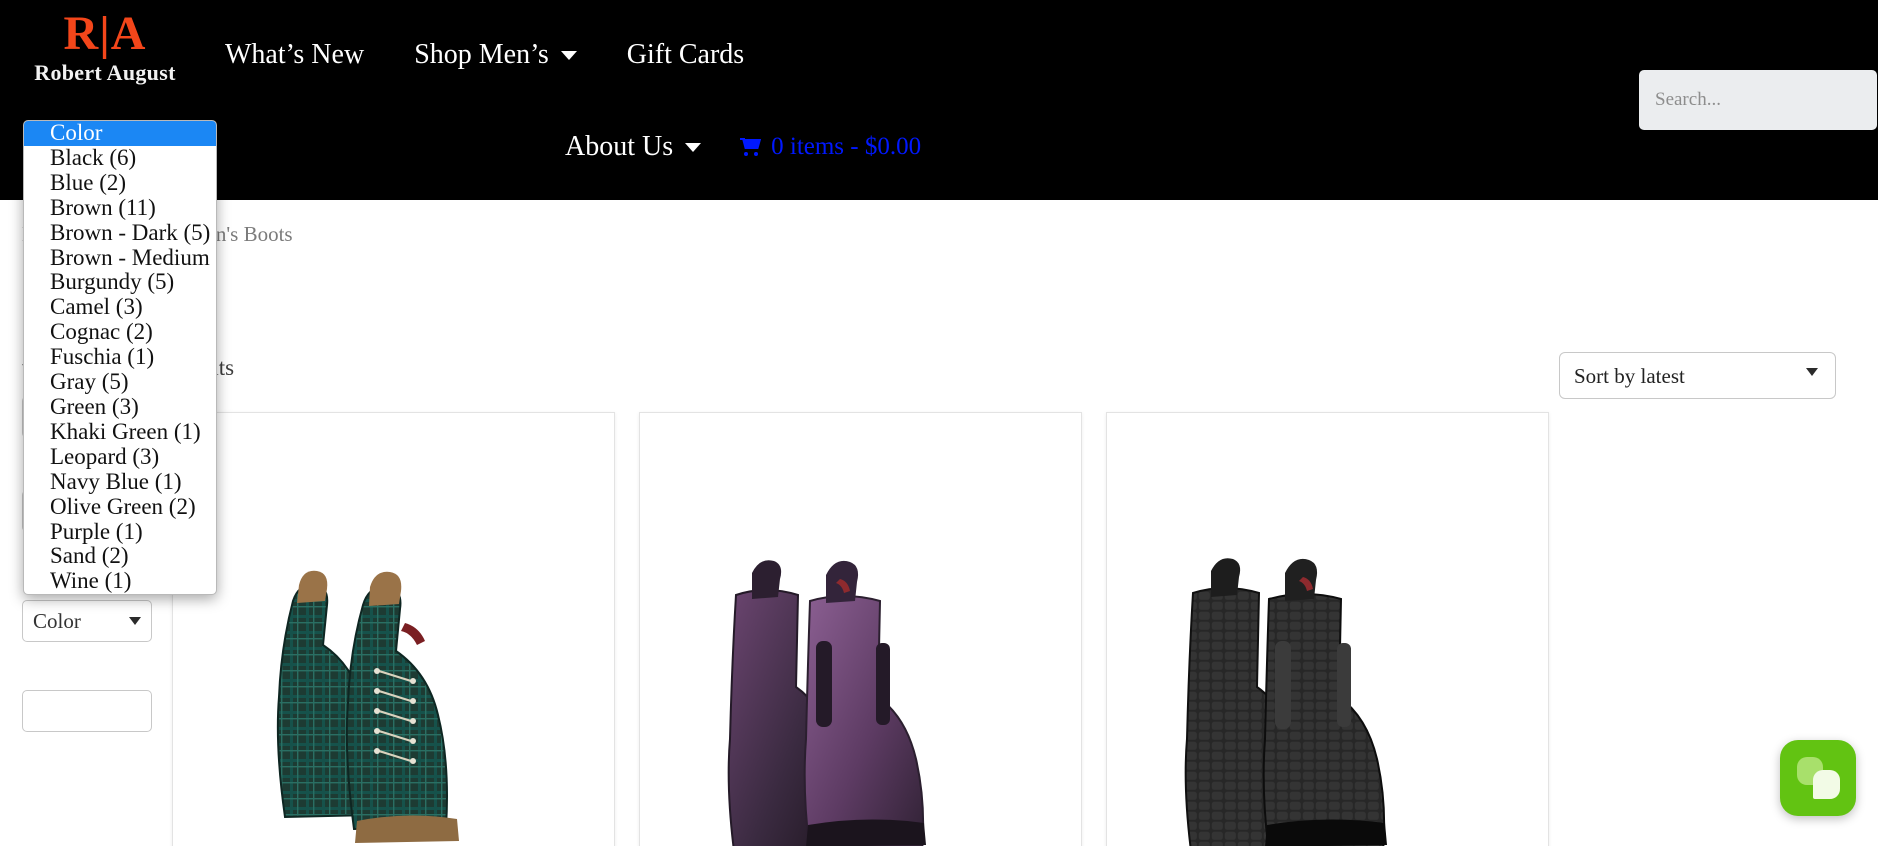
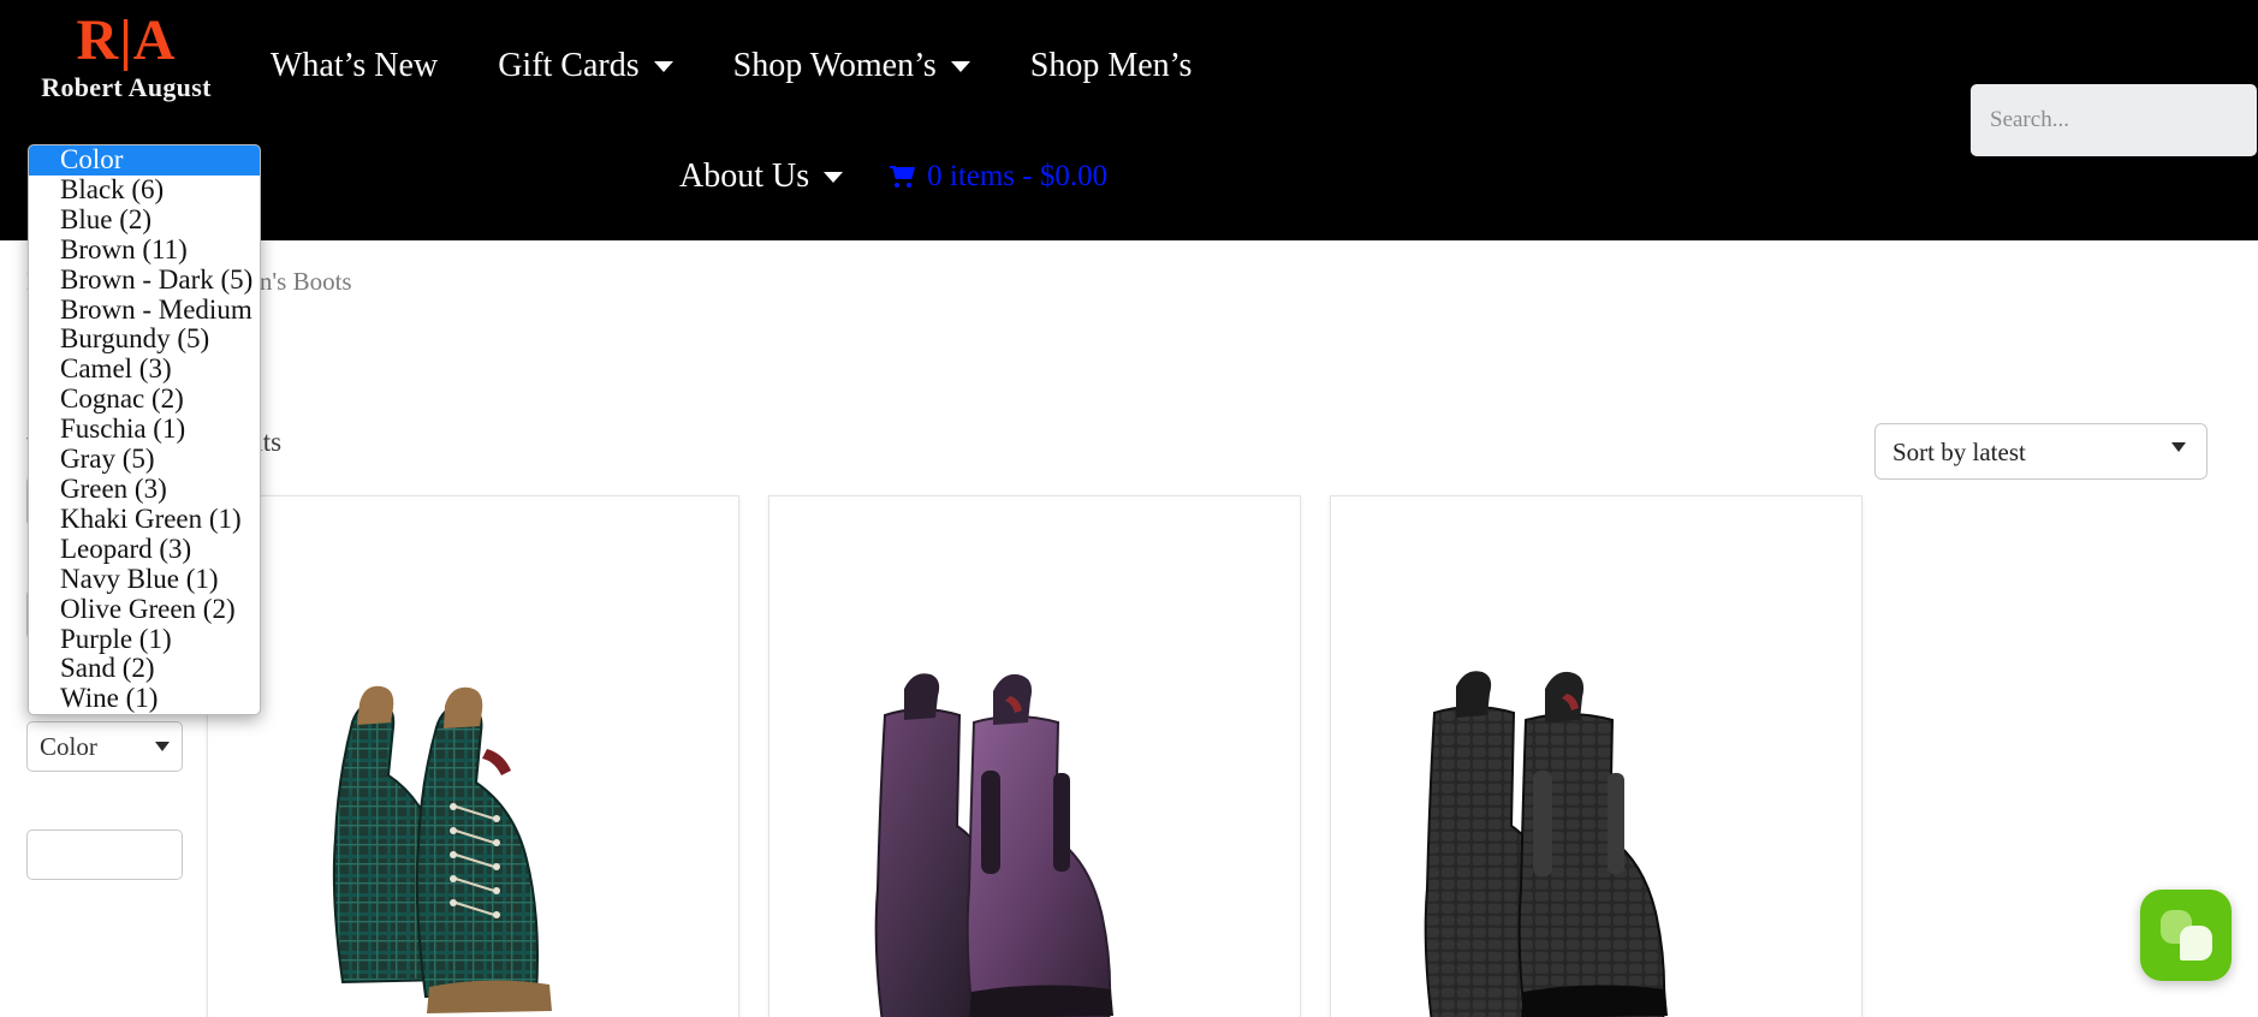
  R|A
  Robert August
  What’s New
- Shop Men’s
+ Gift Cards
+ Shop Women’s
- Gift Cards
+ Shop Men’s
  About Us
  0 items - $0.00
  Search...
  Sort by latest
  Color
  Color
  Black (6)
  Blue (2)
  Brown (11)
  Brown - Dark (5)
  Brown - Medium
  Burgundy (5)
  Camel (3)
  Cognac (2)
  Fuschia (1)
  Gray (5)
  Green (3)
  Khaki Green (1)
  Leopard (3)
  Navy Blue (1)
  Olive Green (2)
  Purple (1)
  Sand (2)
  Wine (1)
